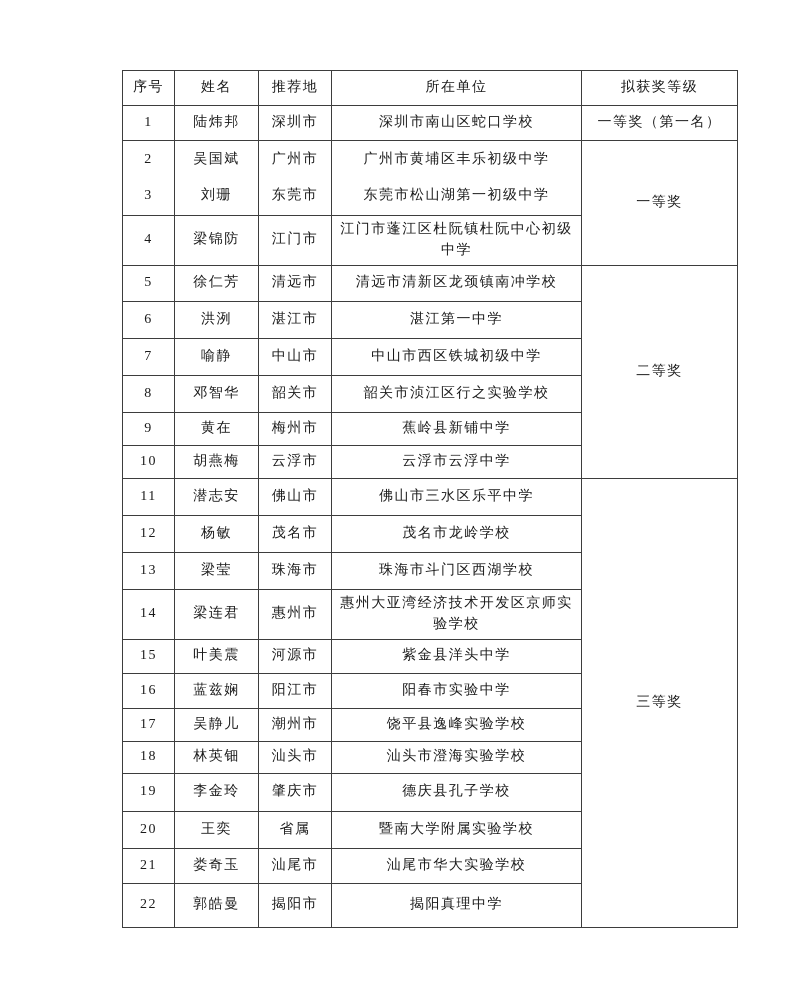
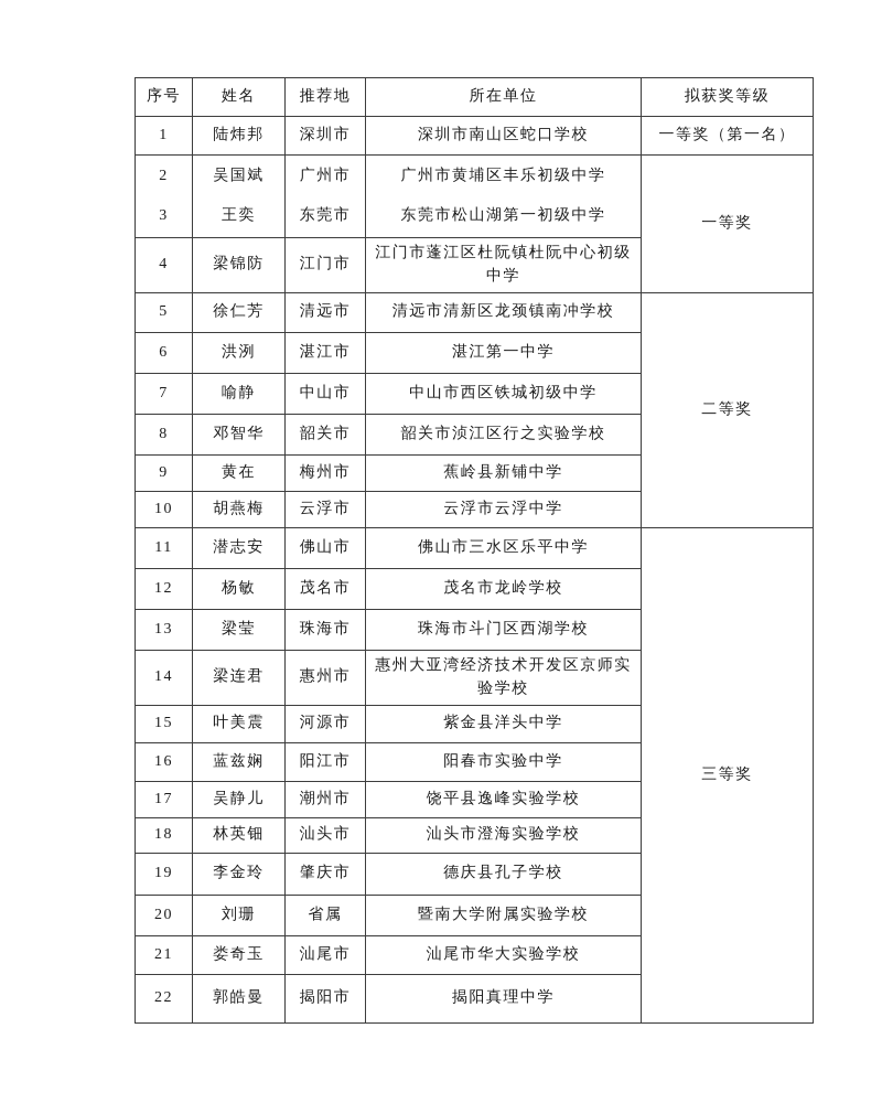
  序号	姓名	推荐地	所在单位	拟获奖等级
  1	陆炜邦	深圳市	深圳市南山区蛇口学校	一等奖（第一名）
- 23	吴国斌刘珊	广州市东莞市	广州市黄埔区丰乐初级中学东莞市松山湖第一初级中学	一等奖
+ 23	吴国斌王奕	广州市东莞市	广州市黄埔区丰乐初级中学东莞市松山湖第一初级中学	一等奖
  4	梁锦防	江门市	江门市蓬江区杜阮镇杜阮中心初级中学
  5	徐仁芳	清远市	清远市清新区龙颈镇南冲学校	二等奖
  6	洪洌	湛江市	湛江第一中学
  7	喻静	中山市	中山市西区铁城初级中学
  8	邓智华	韶关市	韶关市浈江区行之实验学校
  9	黄在	梅州市	蕉岭县新铺中学
  10	胡燕梅	云浮市	云浮市云浮中学
  11	潜志安	佛山市	佛山市三水区乐平中学	三等奖
  12	杨敏	茂名市	茂名市龙岭学校
  13	梁莹	珠海市	珠海市斗门区西湖学校
  14	梁连君	惠州市	惠州大亚湾经济技术开发区京师实验学校
  15	叶美震	河源市	紫金县洋头中学
  16	蓝兹娴	阳江市	阳春市实验中学
  17	吴静儿	潮州市	饶平县逸峰实验学校
  18	林英钿	汕头市	汕头市澄海实验学校
  19	李金玲	肇庆市	德庆县孔子学校
- 20	王奕	省属	暨南大学附属实验学校
+ 20	刘珊	省属	暨南大学附属实验学校
  21	娄奇玉	汕尾市	汕尾市华大实验学校
  22	郭皓曼	揭阳市	揭阳真理中学
